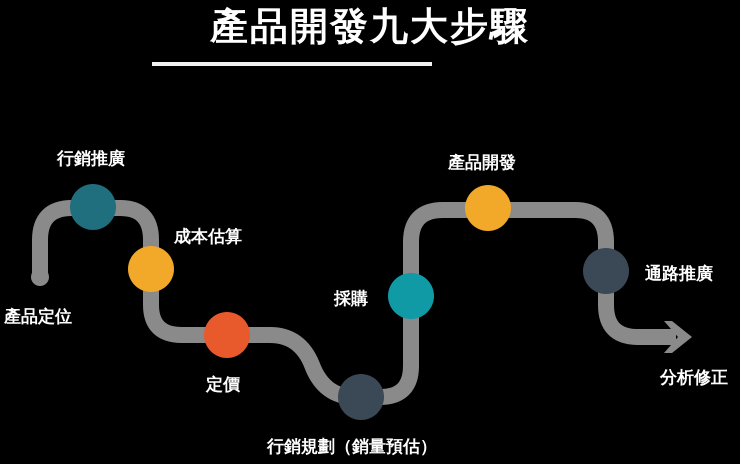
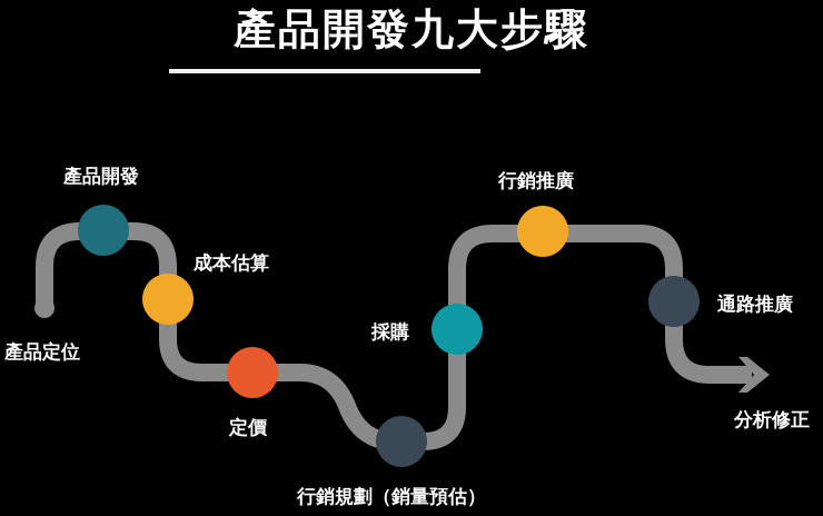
  產品開發九大步驟
  產品定位
- 行銷推廣
+ 產品開發
  成本估算
  定價
  行銷規劃（銷量預估）
  採購
- 產品開發
+ 行銷推廣
  通路推廣
  分析修正
